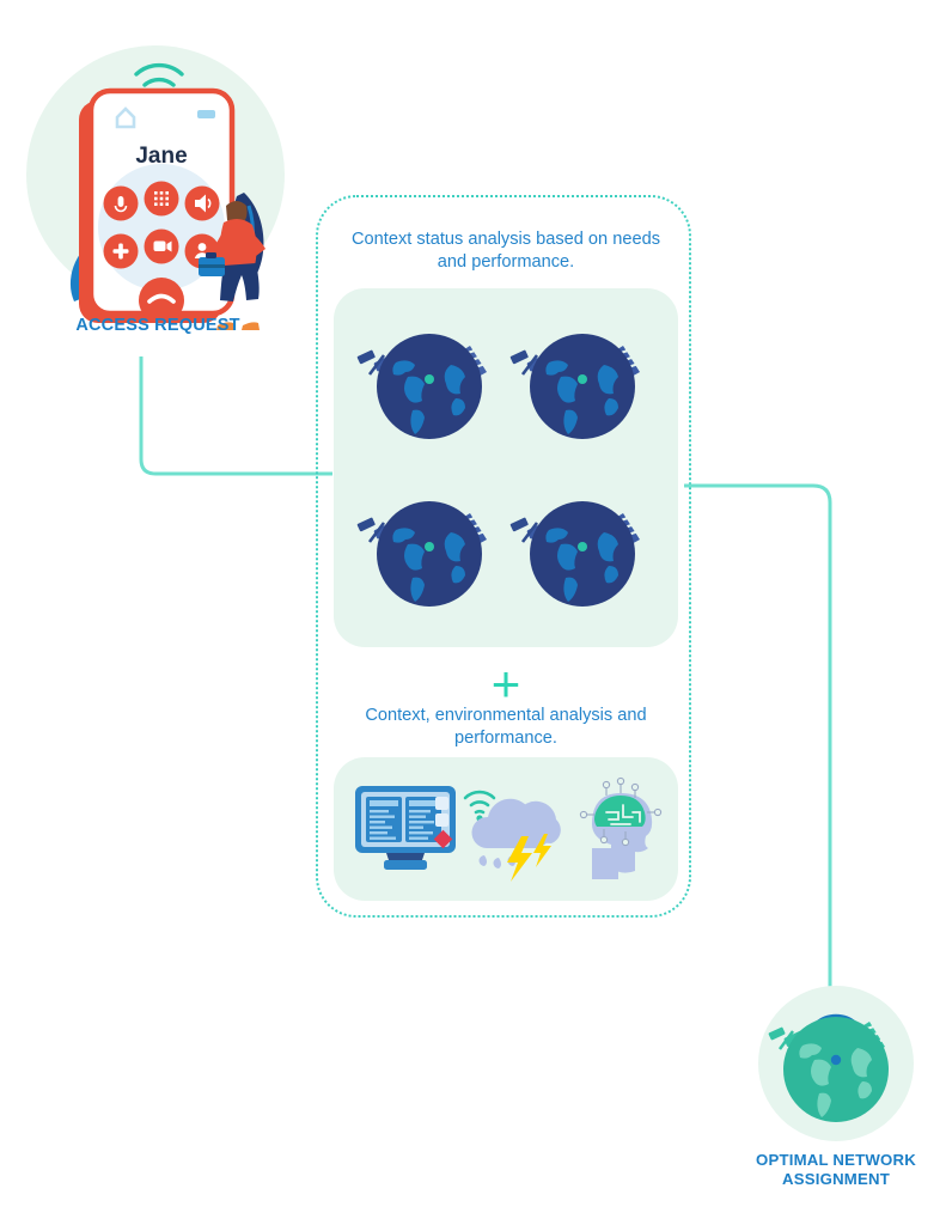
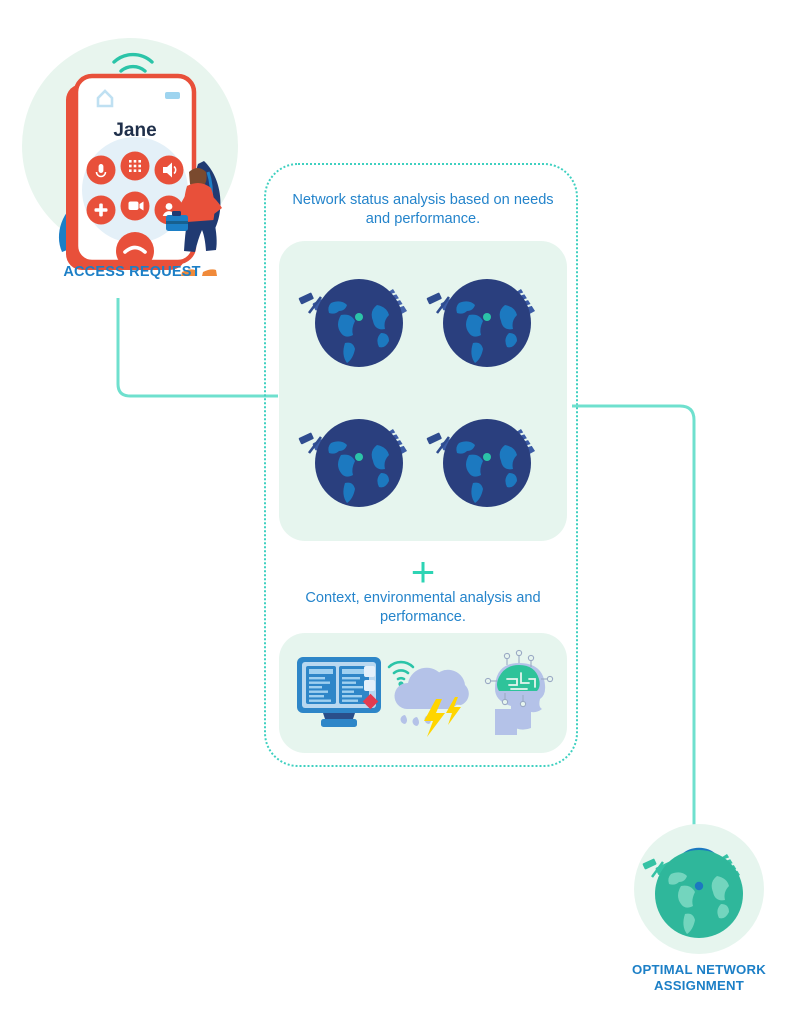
  Jane
  ACCESS REQUEST
- Context status analysis based on needs and performance.
+ Network status analysis based on needs and performance.
  +
  Context, environmental analysis and performance.
  OPTIMAL NETWORK ASSIGNMENT
